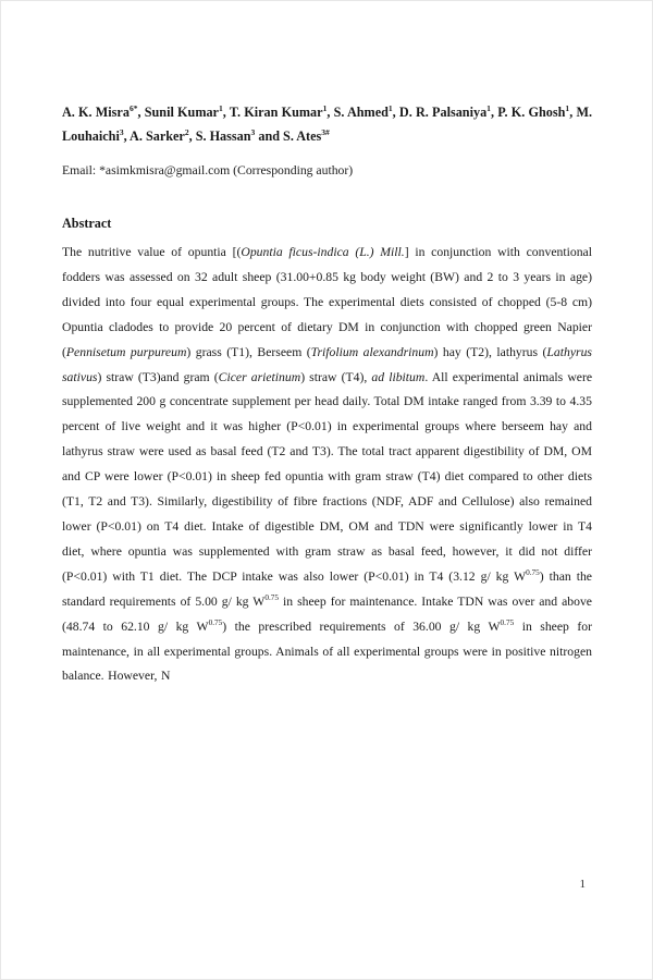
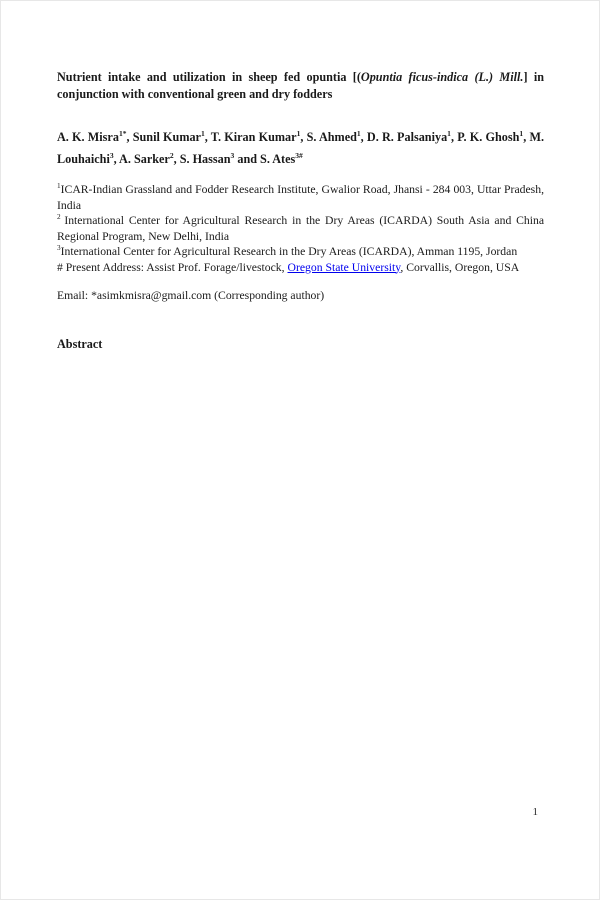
+ Nutrient intake and utilization in sheep fed opuntia [(Opuntia ficus-indica (L.) Mill.] in conjunction with conventional green and dry fodders
- A. K. Misra6*, Sunil Kumar1, T. Kiran Kumar1, S. Ahmed1, D. R. Palsaniya1, P. K. Ghosh1, M. Louhaichi3, A. Sarker2, S. Hassan3 and S. Ates3#
+ A. K. Misra1*, Sunil Kumar1, T. Kiran Kumar1, S. Ahmed1, D. R. Palsaniya1, P. K. Ghosh1, M. Louhaichi3, A. Sarker2, S. Hassan3 and S. Ates3#
+ 1ICAR-Indian Grassland and Fodder Research Institute, Gwalior Road, Jhansi - 284 003, Uttar Pradesh, India
+ 2 International Center for Agricultural Research in the Dry Areas (ICARDA) South Asia and China Regional Program, New Delhi, India
+ 3International Center for Agricultural Research in the Dry Areas (ICARDA), Amman 1195, Jordan
+ # Present Address: Assist Prof. Forage/livestock, Oregon State University, Corvallis, Oregon, USA
  Email: *asimkmisra@gmail.com (Corresponding author)
  Abstract
- The nutritive value of opuntia [(Opuntia ficus-indica (L.) Mill.] in conjunction with conventional fodders was assessed on 32 adult sheep (31.00+0.85 kg body weight (BW) and 2 to 3 years in age) divided into four equal experimental groups. The experimental diets consisted of chopped (5-8 cm) Opuntia cladodes to provide 20 percent of dietary DM in conjunction with chopped green Napier (Pennisetum purpureum) grass (T1), Berseem (Trifolium alexandrinum) hay (T2), lathyrus (Lathyrus sativus) straw (T3)and gram (Cicer arietinum) straw (T4), ad libitum. All experimental animals were supplemented 200 g concentrate supplement per head daily. Total DM intake ranged from 3.39 to 4.35 percent of live weight and it was higher (P<0.01) in experimental groups where berseem hay and lathyrus straw were used as basal feed (T2 and T3). The total tract apparent digestibility of DM, OM and CP were lower (P<0.01) in sheep fed opuntia with gram straw (T4) diet compared to other diets (T1, T2 and T3). Similarly, digestibility of fibre fractions (NDF, ADF and Cellulose) also remained lower (P<0.01) on T4 diet. Intake of digestible DM, OM and TDN were significantly lower in T4 diet, where opuntia was supplemented with gram straw as basal feed, however, it did not differ (P<0.01) with T1 diet. The DCP intake was also lower (P<0.01) in T4 (3.12 g/ kg W0.75) than the standard requirements of 5.00 g/ kg W0.75 in sheep for maintenance. Intake TDN was over and above (48.74 to 62.10 g/ kg W0.75) the prescribed requirements of 36.00 g/ kg W0.75 in sheep for maintenance, in all experimental groups. Animals of all experimental groups were in positive nitrogen balance. However, N
  1
